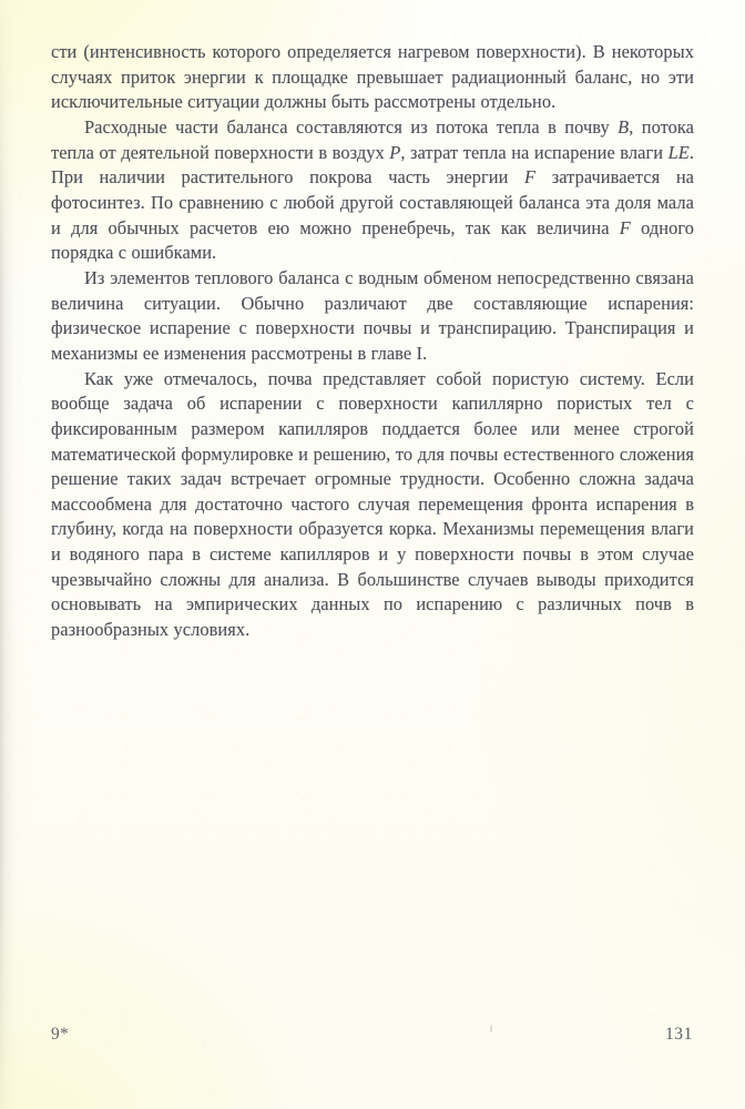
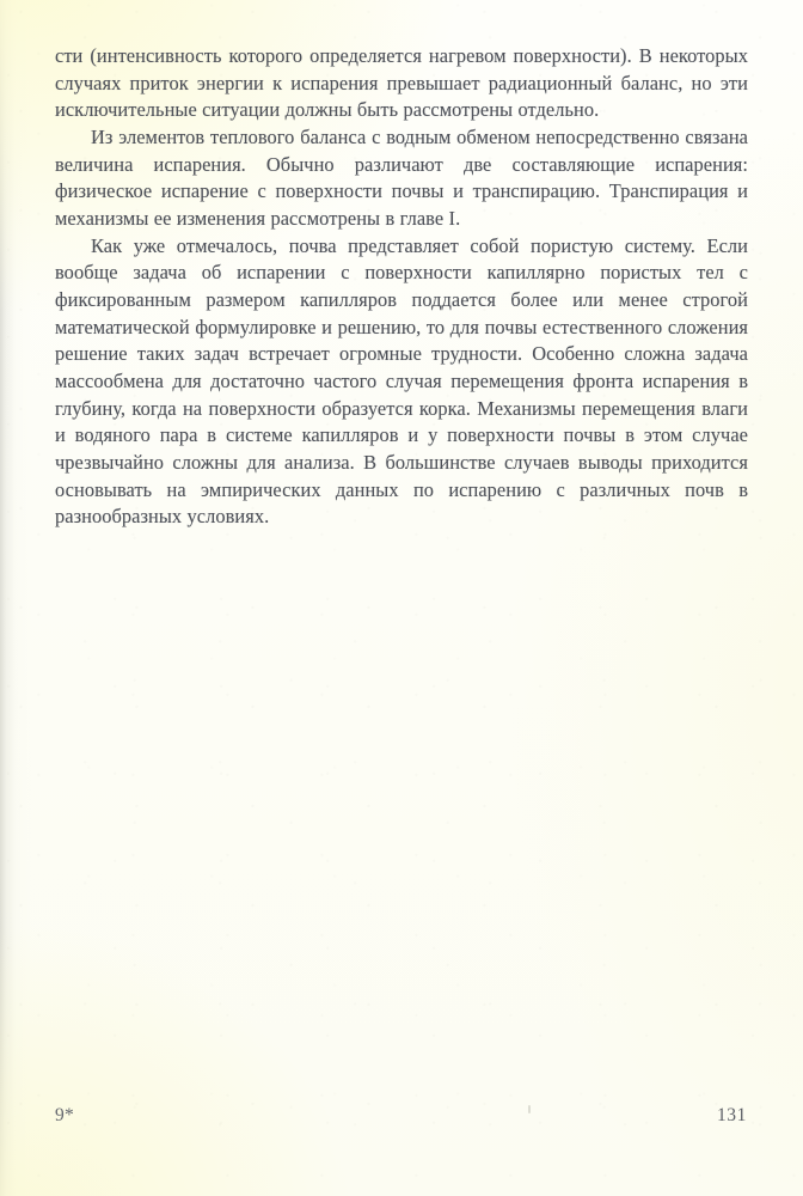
- сти (интенсивность которого определяется нагревом поверхности). В некоторых случаях приток энергии к площадке превышает радиационный баланс, но эти исключительные ситуации должны быть рассмотрены отдельно.
+ сти (интенсивность которого определяется нагревом поверхности). В некоторых случаях приток энергии к испарения превышает радиационный баланс, но эти исключительные ситуации должны быть рассмотрены отдельно.
- Расходные части баланса составляются из потока тепла в почву В, потока тепла от деятельной поверхности в воздух Р, затрат тепла на испарение влаги LE. При наличии растительного покрова часть энергии F затрачивается на фотосинтез. По сравнению с любой другой составляющей баланса эта доля мала и для обычных расчетов ею можно пренебречь, так как величина F одного порядка с ошибками.
- Из элементов теплового баланса с водным обменом непосредственно связана величина ситуации. Обычно различают две составляющие испарения: физическое испарение с поверхности почвы и транспирацию. Транспирация и механизмы ее изменения рассмотрены в главе I.
+ Из элементов теплового баланса с водным обменом непосредственно связана величина испарения. Обычно различают две составляющие испарения: физическое испарение с поверхности почвы и транспирацию. Транспирация и механизмы ее изменения рассмотрены в главе I.
  Как уже отмечалось, почва представляет собой пористую систему. Если вообще задача об испарении с поверхности капиллярно пористых тел с фиксированным размером капилляров поддается более или менее строгой математической формулировке и решению, то для почвы естественного сложения решение таких задач встречает огромные трудности. Особенно сложна задача массообмена для достаточно частого случая перемещения фронта испарения в глубину, когда на поверхности образуется корка. Механизмы перемещения влаги и водяного пара в системе капилляров и у поверхности почвы в этом случае чрезвычайно сложны для анализа. В большинстве случаев выводы приходится основывать на эмпирических данных по испарению с различных почв в разнообразных условиях.
  9*
  131
